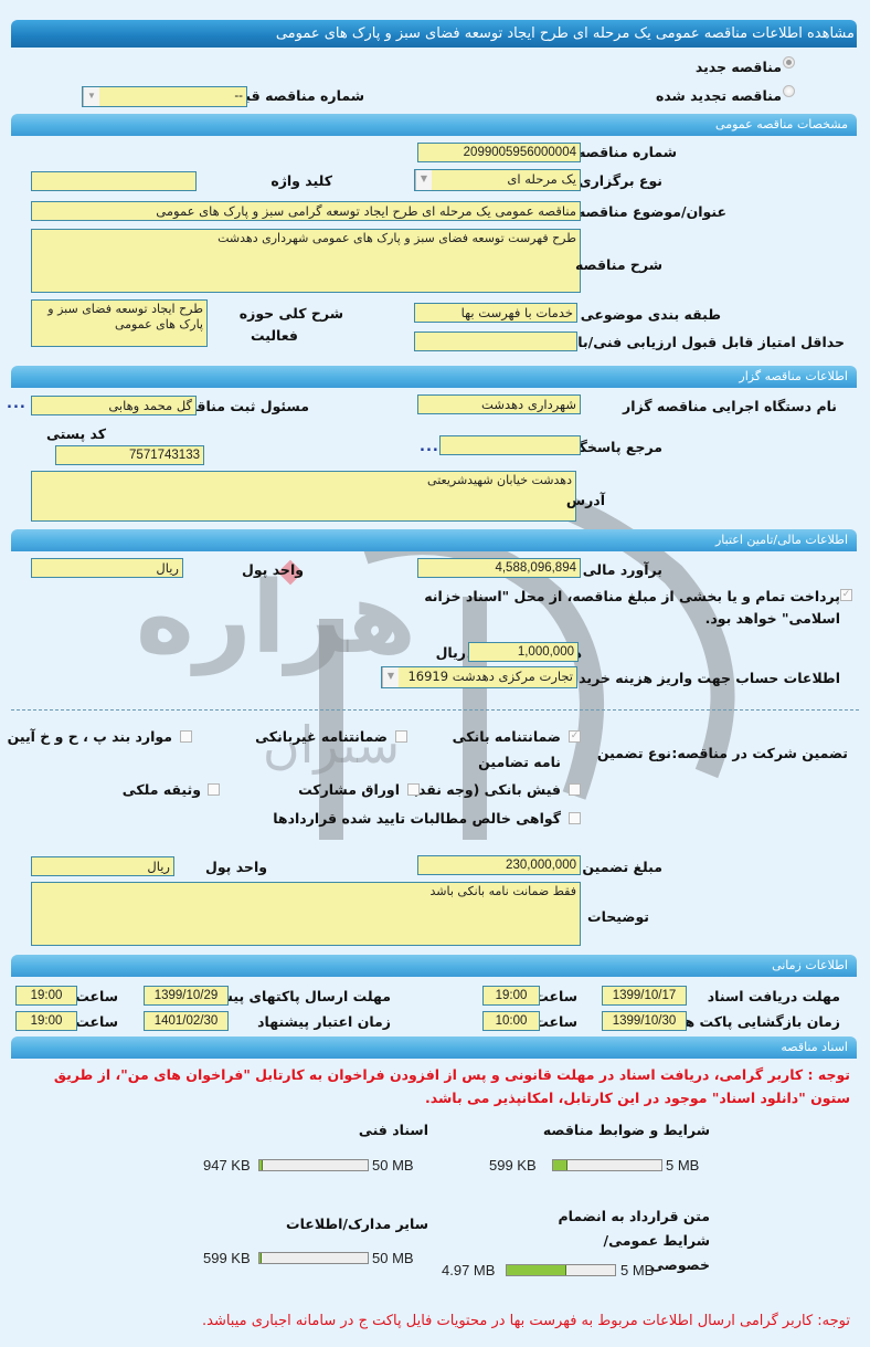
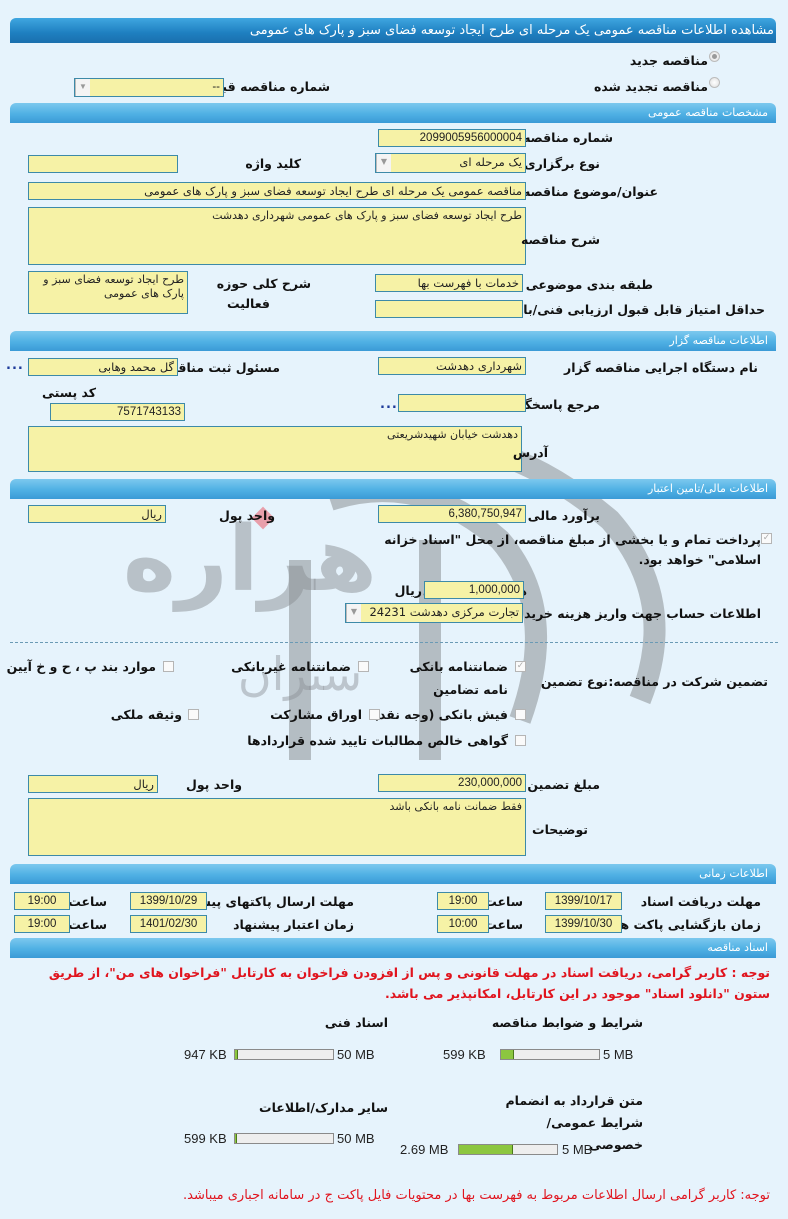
  هراره
  ستران
  مشاهده اطلاعات مناقصه عمومی یک مرحله ای طرح ایجاد توسعه فضای سبز و پارک های عمومی
  مناقصه جدید
  مناقصه تجدید شده
  شماره مناقصه قب
  ▼
  --
  مشخصات مناقصه عمومی
  شماره مناقصه
  2099005956000004
  نوع برگزاری
  یک مرحله ای
  ▼
  کلید واژه
  عنوان/موضوع مناقصه
- مناقصه عمومی یک مرحله ای طرح ایجاد توسعه گرامی سبز و پارک های عمومی
+ مناقصه عمومی یک مرحله ای طرح ایجاد توسعه فضای سبز و پارک های عمومی
- طرح فهرست توسعه فضای سبز و پارک های عمومی شهرداری دهدشت
+ طرح ایجاد توسعه فضای سبز و پارک های عمومی شهرداری دهدشت
  شرح مناقصه
  طبقه بندی موضوعی
  خدمات با فهرست بها
  شرح کلی حوزه
  فعالیت
  طرح ایجاد توسعه فضای سبز و پارک های عمومی
  حداقل امتیاز قابل قبول ارزیابی فنی/با
  اطلاعات مناقصه گزار
  نام دستگاه اجرایی مناقصه گزار
  شهرداری دهدشت
  مسئول ثبت مناق
  گل محمد وهابی
  ...
  کد پستی
  مرجع پاسخگ
  ...
  7571743133
  دهدشت خیابان شهیدشریعتی
  آدرس
  اطلاعات مالی/تامین اعتبار
  برآورد مالی
- 4,588,096,894
+ 6,380,750,947
  واحد پول
  ریال
  ✓
  پرداخت تمام و یا بخشی از مبلغ مناقصه، از محل "اسناد خزانه اسلامی" خواهد بود.
  1,000,000
  ریال
  اطلاعات حساب جهت واریز هزینه خرید
- تجارت مرکزی دهدشت 16919
+ تجارت مرکزی دهدشت 24231
  ▼
  تضمین شرکت در مناقصه:
  نوع تضمین
  ✓
  ضمانتنامه بانکی
  نامه تضامین
  ضمانتنامه غیربانکی
  موارد بند پ ، ح و خ آیین
  فیش بانکی (وجه نقد
  اوراق مشارکت
  وثیقه ملکی
  گواهی خالص مطالبات تایید شده قراردادها
  مبلغ تضمین
  230,000,000
  واحد پول
  ریال
  فقط ضمانت نامه بانکی باشد
  توضیحات
  اطلاعات زمانی
  مهلت دریافت اسناد
  1399/10/17
  ساعت
  19:00
  مهلت ارسال پاکتهای پی
  1399/10/29
  ساعت
  19:00
  زمان بازگشایی پاکت ه
  1399/10/30
  ساعت
  10:00
  زمان اعتبار پیشنهاد
  1401/02/30
  ساعت
  19:00
  اسناد مناقصه
  توجه : کاربر گرامی، دریافت اسناد در مهلت قانونی و پس از افزودن فراخوان به کارتابل "فراخوان های من"، از طریق ستون "دانلود اسناد" موجود در این کارتابل، امکانپذیر می باشد.
  شرایط و ضوابط مناقصه
  599 KB
  5 MB
  اسناد فنی
  947 KB
  50 MB
  متن قرارداد به انضمام شرایط عمومی/خصوصی
- 4.97 MB
+ 2.69 MB
  5 MB
  سایر مدارک/اطلاعات
  599 KB
  50 MB
  توجه: کاربر گرامی ارسال اطلاعات مربوط به فهرست بها در محتویات فایل پاکت ج در سامانه اجباری میباشد.
